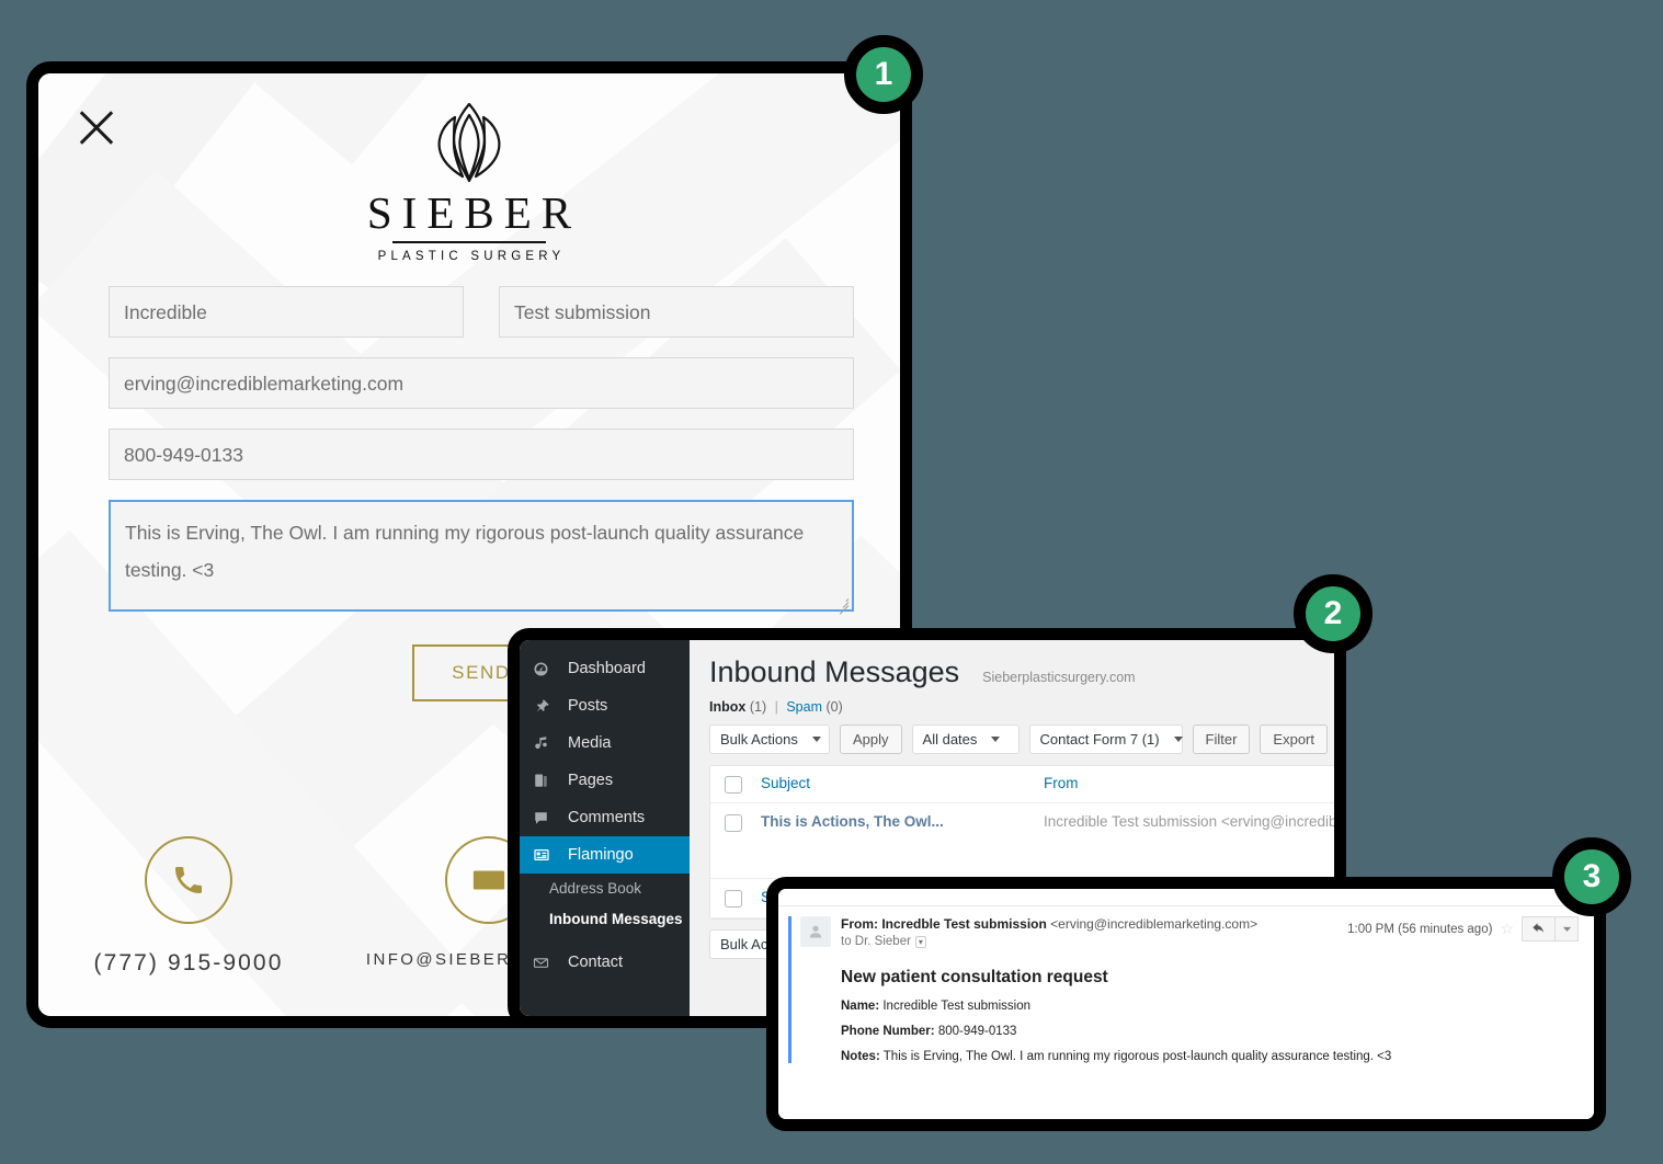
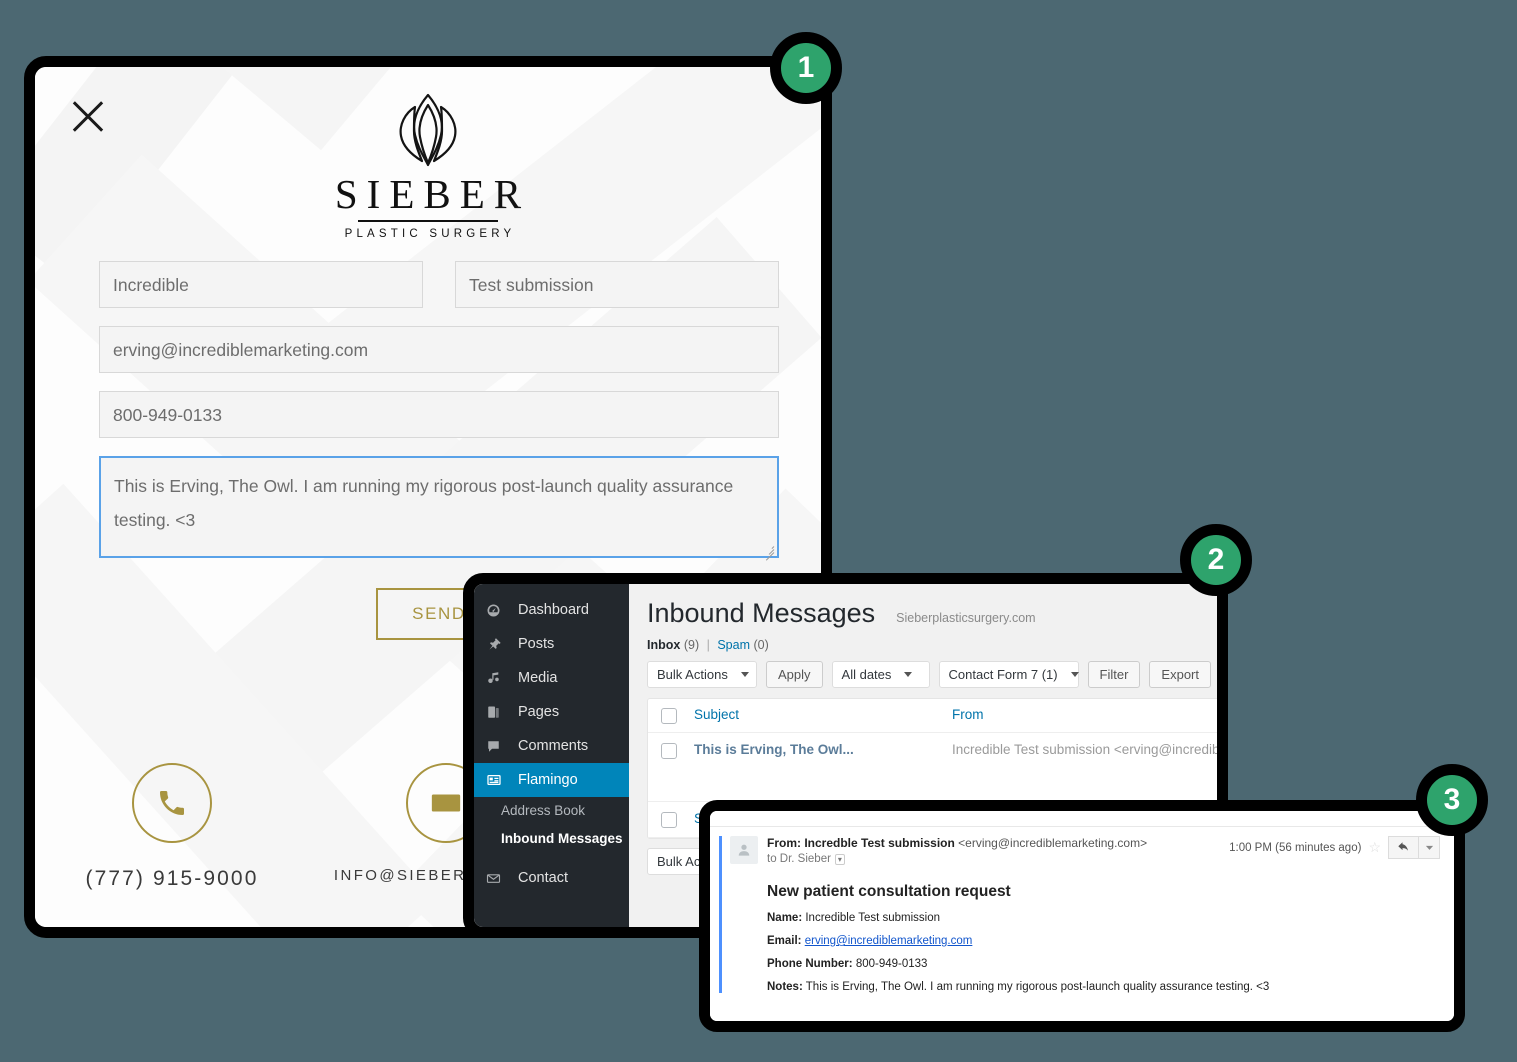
  SIEBER
  PLASTIC SURGERY
  Incredible
  Test submission
  erving@incrediblemarketing.com
  800-949-0133
  This is Erving, The Owl. I am running my rigorous post-launch quality assurance testing. <3
  SEND
  (777) 915-9000
  1
  Dashboard
  Posts
  Media
  Pages
  Comments
  Flamingo
  Address Book
  Inbound Messages
  Contact
  Inbound Messages
  Sieberplasticsurgery.com
- Inbox (1) | Spam (0)
+ Inbox (9) | Spam (0)
  Bulk Actions
  Apply
  All dates
  Contact Form 7 (1)
  Filter
  Export
  Subject
  From
- This is Actions, The Owl...
+ This is Erving, The Owl...
  Incredible Test submission <erving@incredib
  Bulk Ac
  2
  From: Incredble Test submission <erving@incrediblemarketing.com>
  to Dr. Sieber
  ▾
  1:00 PM (56 minutes ago)
  New patient consultation request
  Name: Incredible Test submission
+ Email: erving@incrediblemarketing.com
  Phone Number: 800-949-0133
  Notes: This is Erving, The Owl. I am running my rigorous post-launch quality assurance testing. <3
  3
